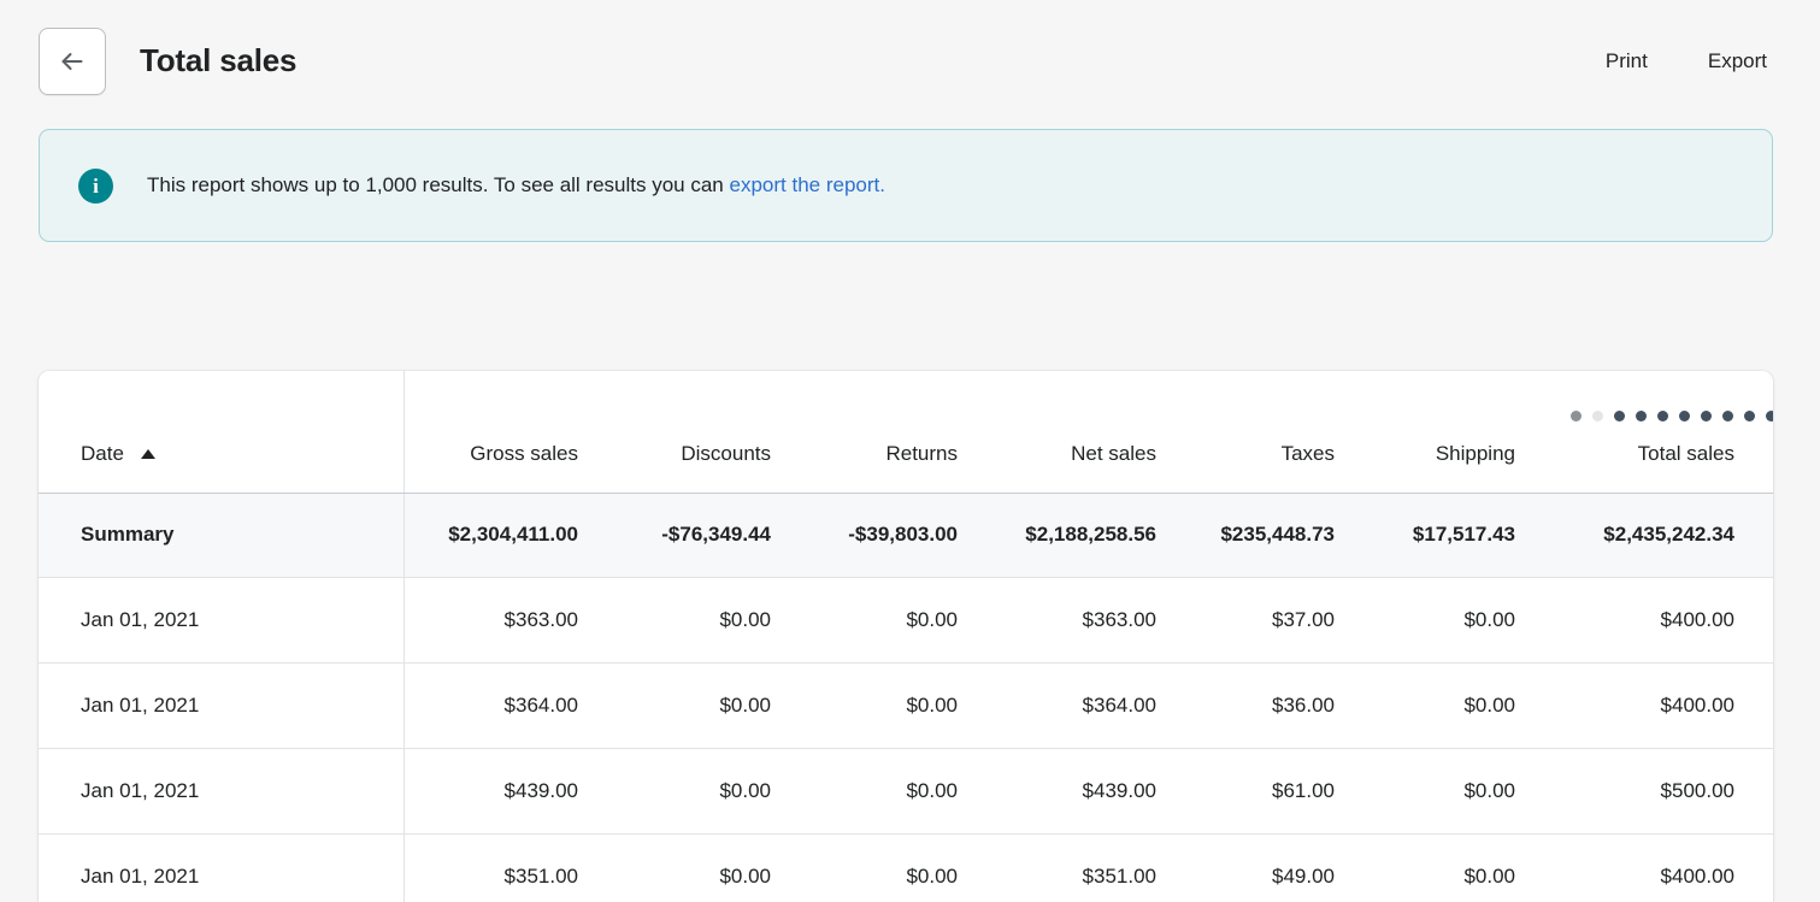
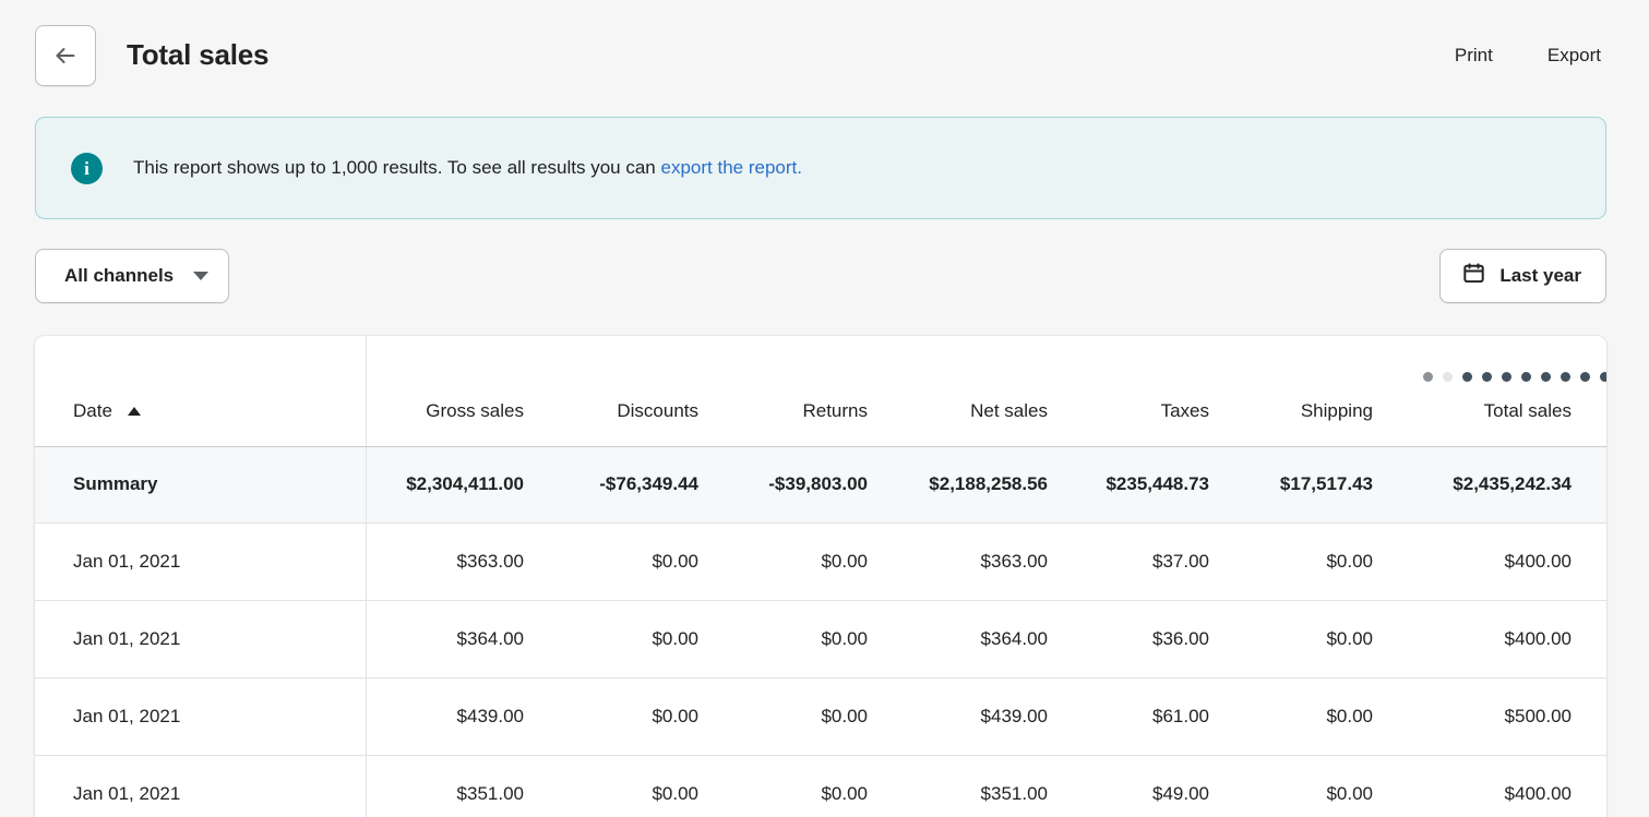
  Total sales
  Print
  Export
  i
  This report shows up to 1,000 results. To see all results you can export the report.
+ All channels
+ Last year
  Date	Gross sales	Discounts	Returns	Net sales	Taxes	Shipping	Total sales
  Summary	$2,304,411.00	-$76,349.44	-$39,803.00	$2,188,258.56	$235,448.73	$17,517.43	$2,435,242.34
  Jan 01, 2021	$363.00	$0.00	$0.00	$363.00	$37.00	$0.00	$400.00
  Jan 01, 2021	$364.00	$0.00	$0.00	$364.00	$36.00	$0.00	$400.00
  Jan 01, 2021	$439.00	$0.00	$0.00	$439.00	$61.00	$0.00	$500.00
  Jan 01, 2021	$351.00	$0.00	$0.00	$351.00	$49.00	$0.00	$400.00
